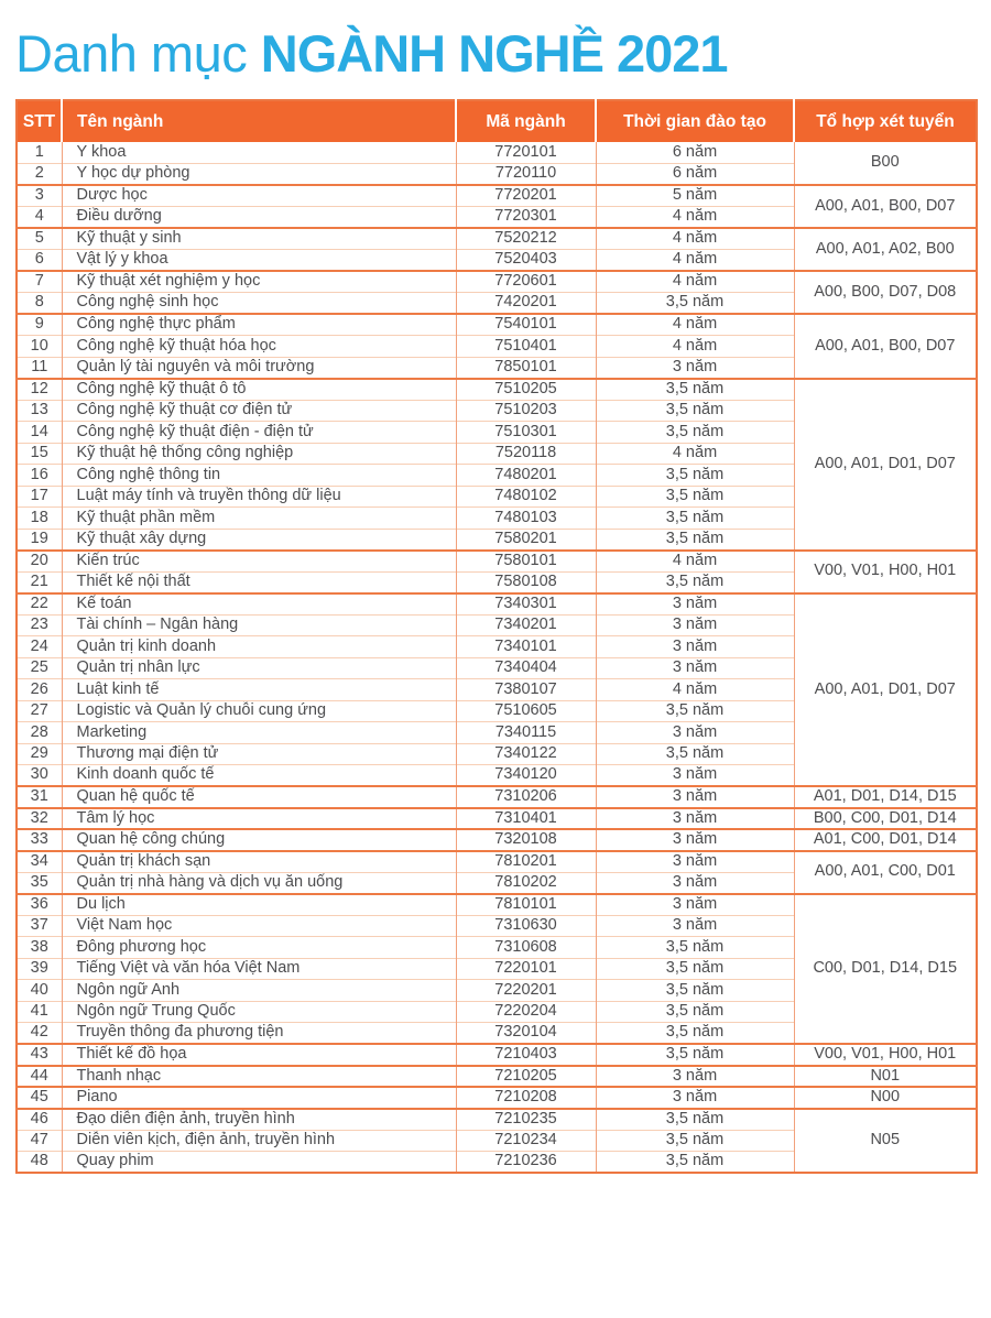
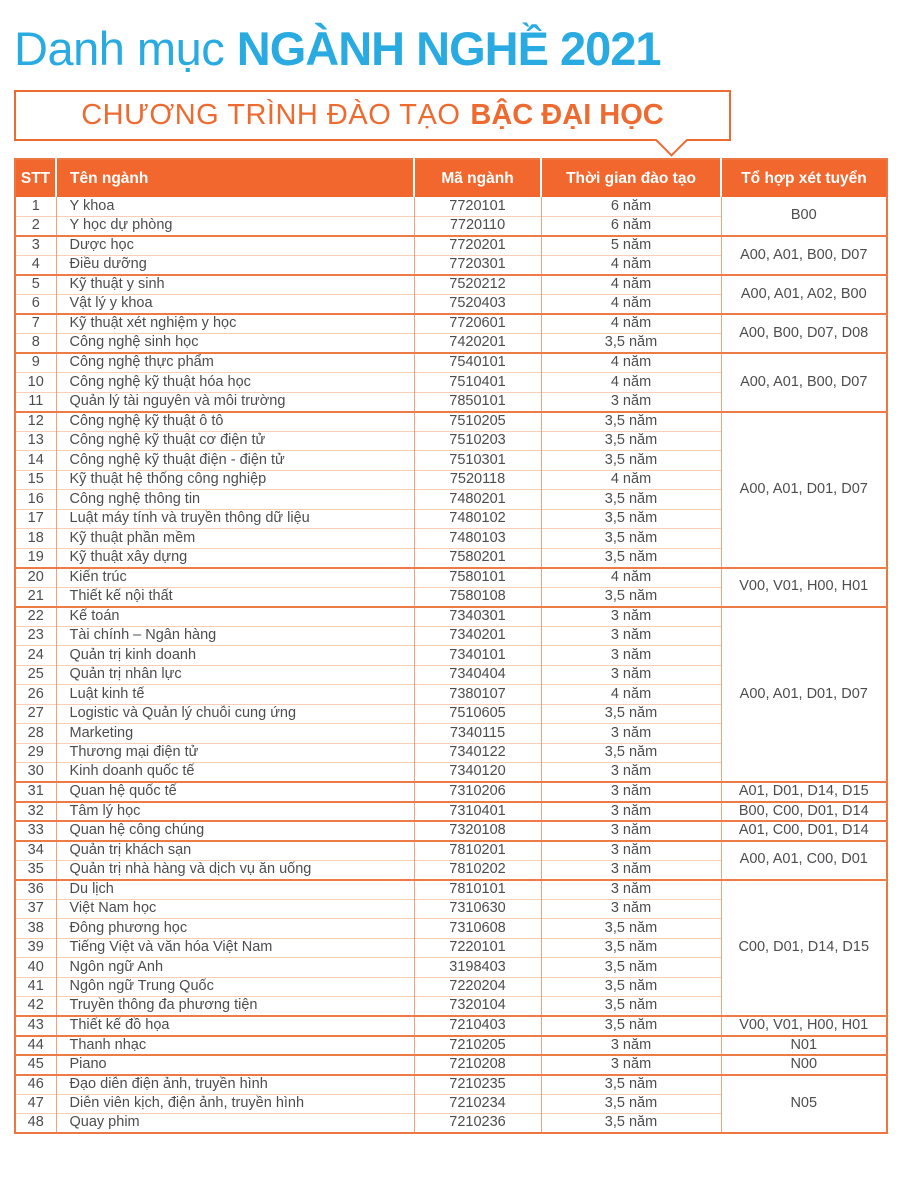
  Danh mục NGÀNH NGHỀ 2021
+ CHƯƠNG TRÌNH ĐÀO TẠO
+ BẬC ĐẠI HỌC
  STT	Tên ngành	Mã ngành	Thời gian đào tạo	Tổ hợp xét tuyển
  1	Y khoa	7720101	6 năm	B00
  2	Y học dự phòng	7720110	6 năm
  3	Dược học	7720201	5 năm	A00, A01, B00, D07
  4	Điều dưỡng	7720301	4 năm
  5	Kỹ thuật y sinh	7520212	4 năm	A00, A01, A02, B00
  6	Vật lý y khoa	7520403	4 năm
  7	Kỹ thuật xét nghiệm y học	7720601	4 năm	A00, B00, D07, D08
  8	Công nghệ sinh học	7420201	3,5 năm
  9	Công nghệ thực phẩm	7540101	4 năm	A00, A01, B00, D07
  10	Công nghệ kỹ thuật hóa học	7510401	4 năm
  11	Quản lý tài nguyên và môi trường	7850101	3 năm
  12	Công nghệ kỹ thuật ô tô	7510205	3,5 năm	A00, A01, D01, D07
  13	Công nghệ kỹ thuật cơ điện tử	7510203	3,5 năm
  14	Công nghệ kỹ thuật điện - điện tử	7510301	3,5 năm
  15	Kỹ thuật hệ thống công nghiệp	7520118	4 năm
  16	Công nghệ thông tin	7480201	3,5 năm
  17	Luật máy tính và truyền thông dữ liệu	7480102	3,5 năm
  18	Kỹ thuật phần mềm	7480103	3,5 năm
  19	Kỹ thuật xây dựng	7580201	3,5 năm
  20	Kiến trúc	7580101	4 năm	V00, V01, H00, H01
  21	Thiết kế nội thất	7580108	3,5 năm
  22	Kế toán	7340301	3 năm	A00, A01, D01, D07
  23	Tài chính – Ngân hàng	7340201	3 năm
  24	Quản trị kinh doanh	7340101	3 năm
  25	Quản trị nhân lực	7340404	3 năm
  26	Luật kinh tế	7380107	4 năm
  27	Logistic và Quản lý chuỗi cung ứng	7510605	3,5 năm
  28	Marketing	7340115	3 năm
  29	Thương mại điện tử	7340122	3,5 năm
  30	Kinh doanh quốc tế	7340120	3 năm
  31	Quan hệ quốc tế	7310206	3 năm	A01, D01, D14, D15
  32	Tâm lý học	7310401	3 năm	B00, C00, D01, D14
  33	Quan hệ công chúng	7320108	3 năm	A01, C00, D01, D14
  34	Quản trị khách sạn	7810201	3 năm	A00, A01, C00, D01
  35	Quản trị nhà hàng và dịch vụ ăn uống	7810202	3 năm
  36	Du lịch	7810101	3 năm	C00, D01, D14, D15
  37	Việt Nam học	7310630	3 năm
  38	Đông phương học	7310608	3,5 năm
  39	Tiếng Việt và văn hóa Việt Nam	7220101	3,5 năm
- 40	Ngôn ngữ Anh	7220201	3,5 năm
+ 40	Ngôn ngữ Anh	3198403	3,5 năm
  41	Ngôn ngữ Trung Quốc	7220204	3,5 năm
  42	Truyền thông đa phương tiện	7320104	3,5 năm
  43	Thiết kế đồ họa	7210403	3,5 năm	V00, V01, H00, H01
  44	Thanh nhạc	7210205	3 năm	N01
  45	Piano	7210208	3 năm	N00
  46	Đạo diễn điện ảnh, truyền hình	7210235	3,5 năm	N05
  47	Diễn viên kịch, điện ảnh, truyền hình	7210234	3,5 năm
  48	Quay phim	7210236	3,5 năm
